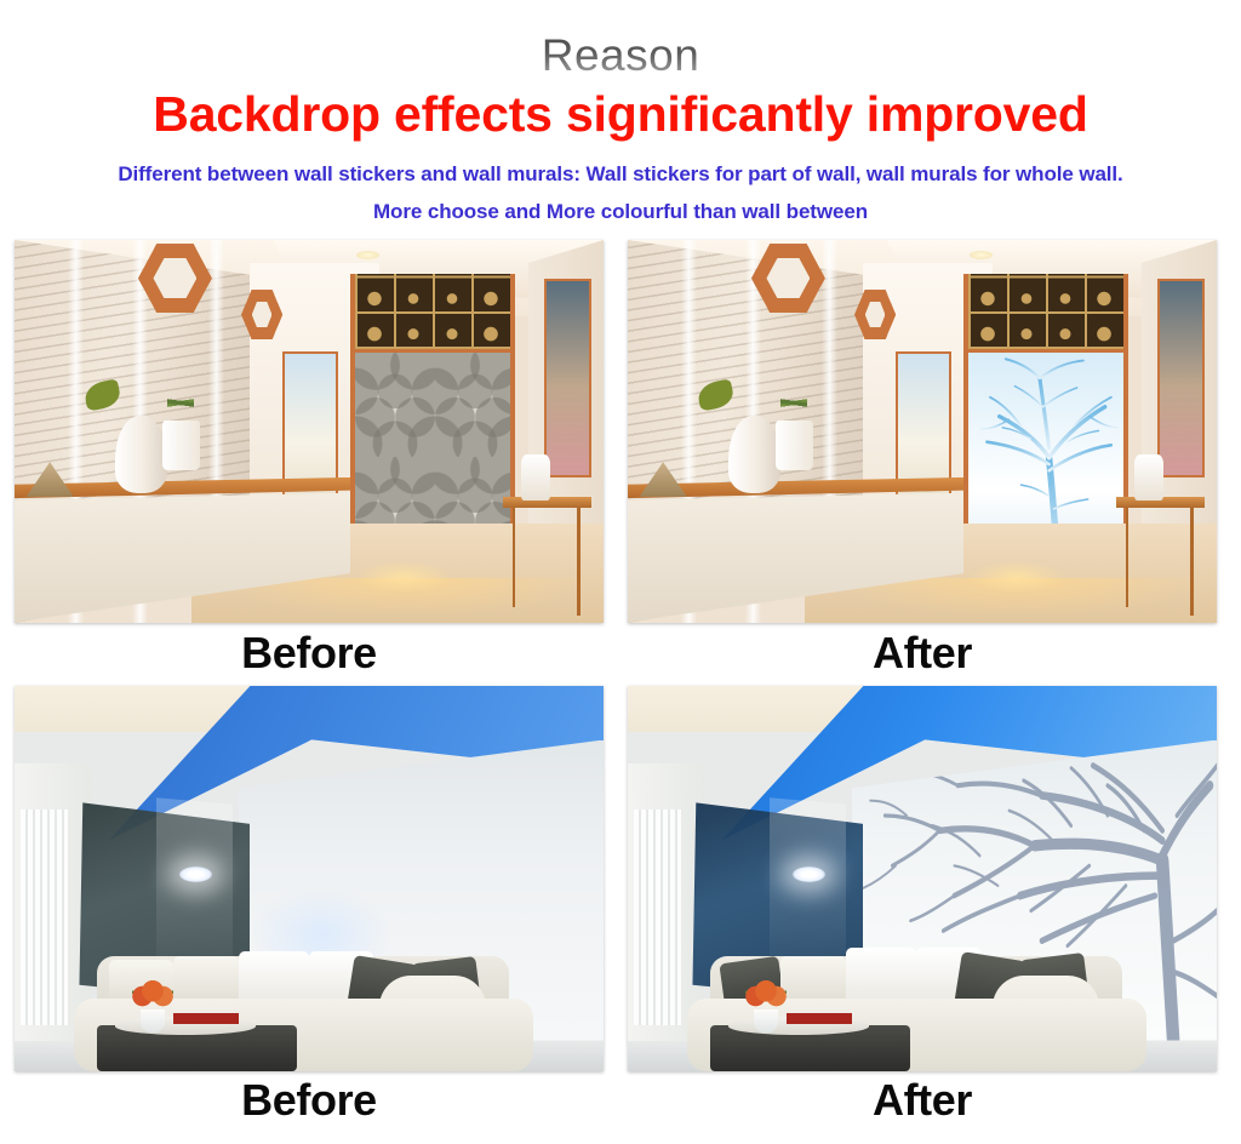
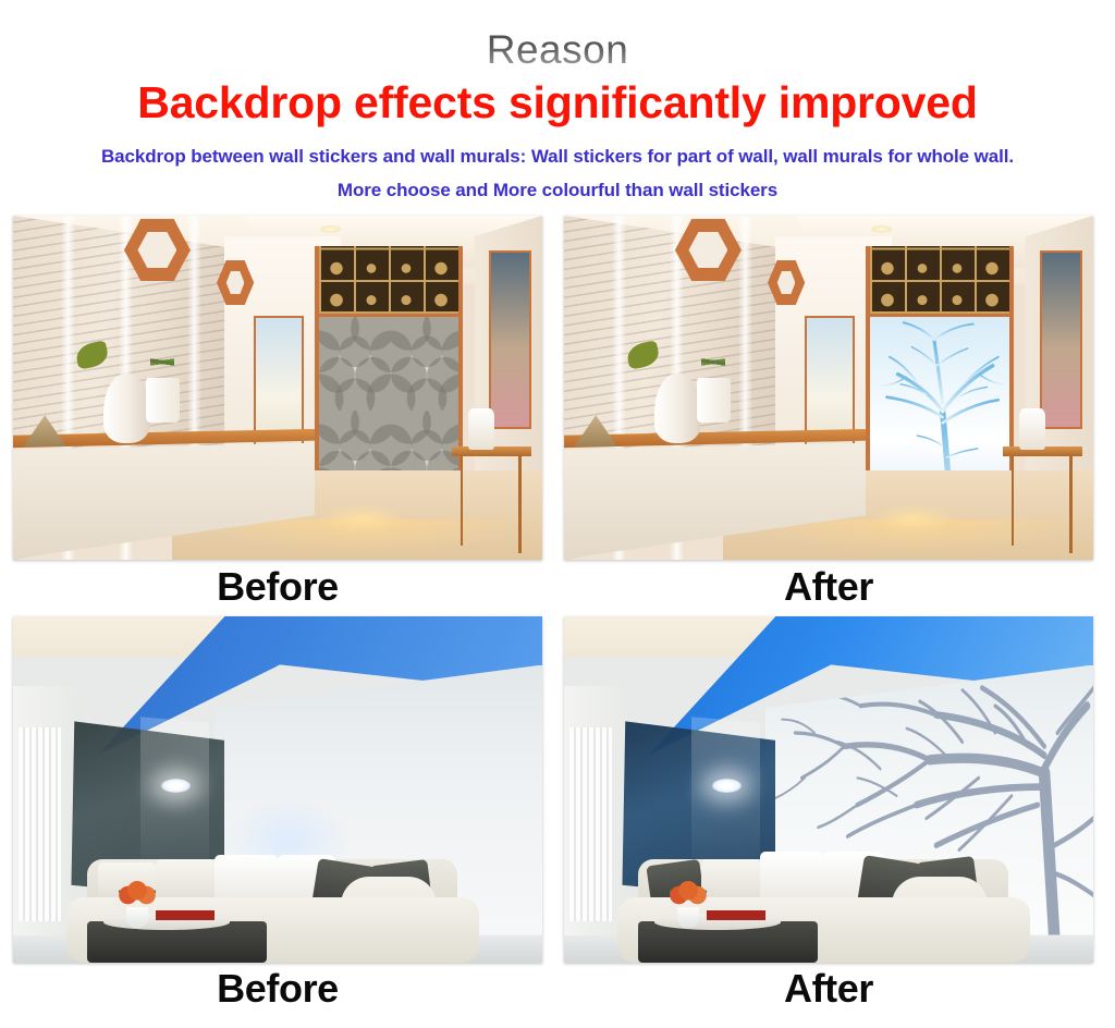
  Reason
  Backdrop effects significantly improved
- Different between wall stickers and wall murals: Wall stickers for part of wall, wall murals for whole wall.
+ Backdrop between wall stickers and wall murals: Wall stickers for part of wall, wall murals for whole wall.
- More choose and More colourful than wall between
+ More choose and More colourful than wall stickers
  Before
  After
  Before
  After
